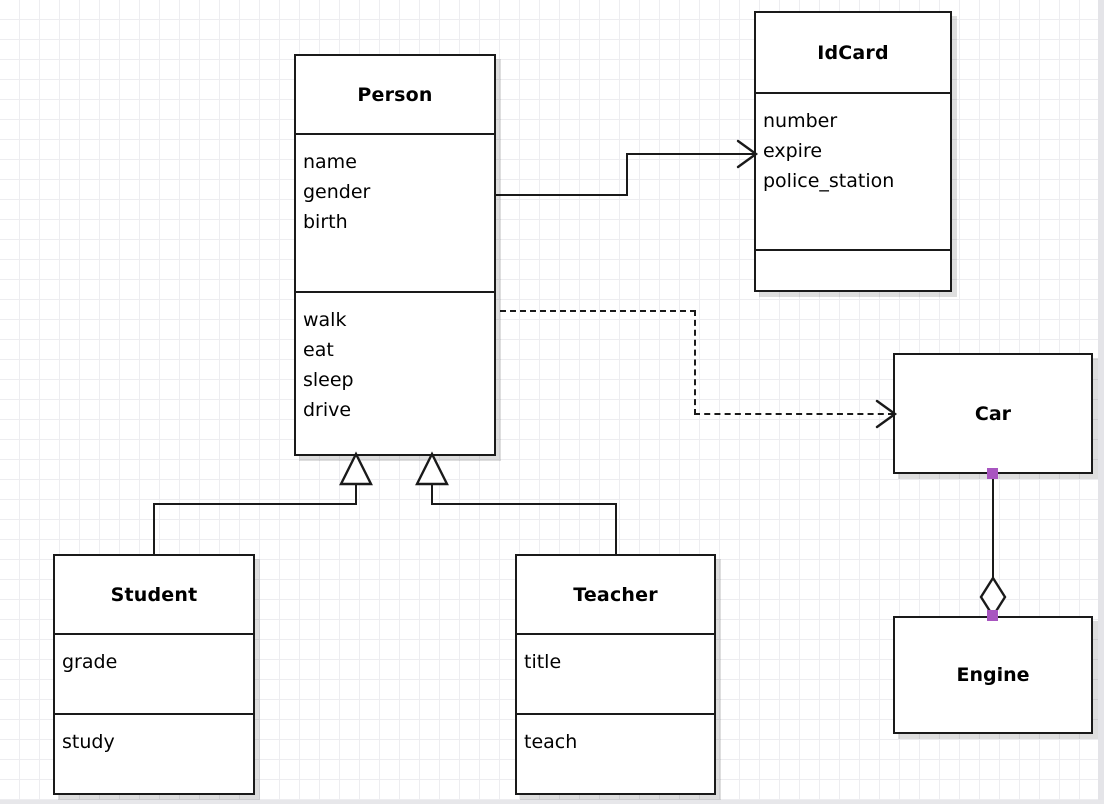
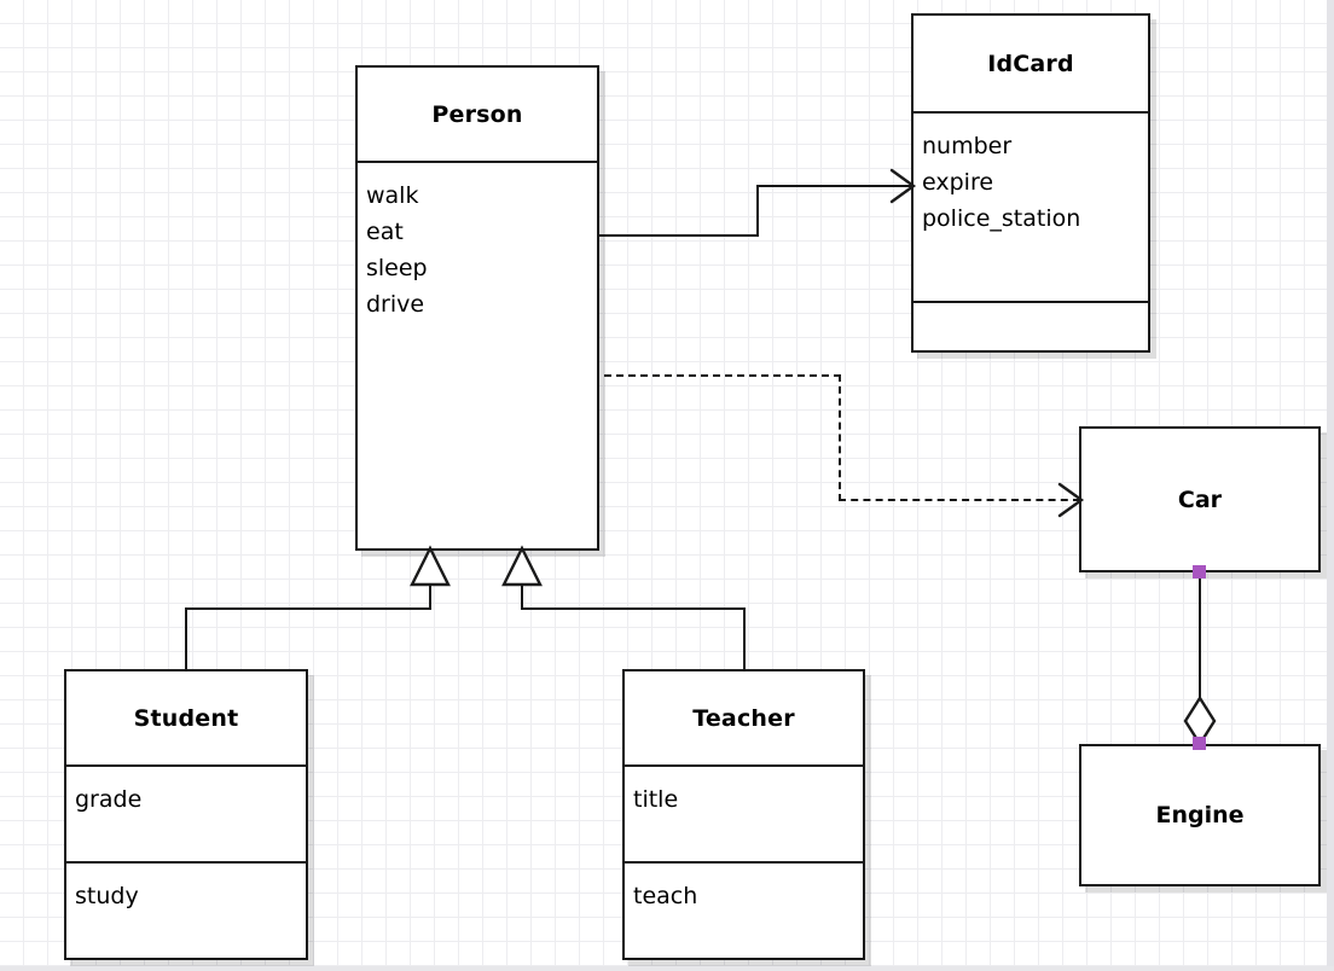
  Person
- name
- gender
- birth
  walk
  eat
  sleep
  drive
  IdCard
  number
  expire
  police_station
  Student
  grade
  study
  Teacher
  title
  teach
  Car
  Engine
